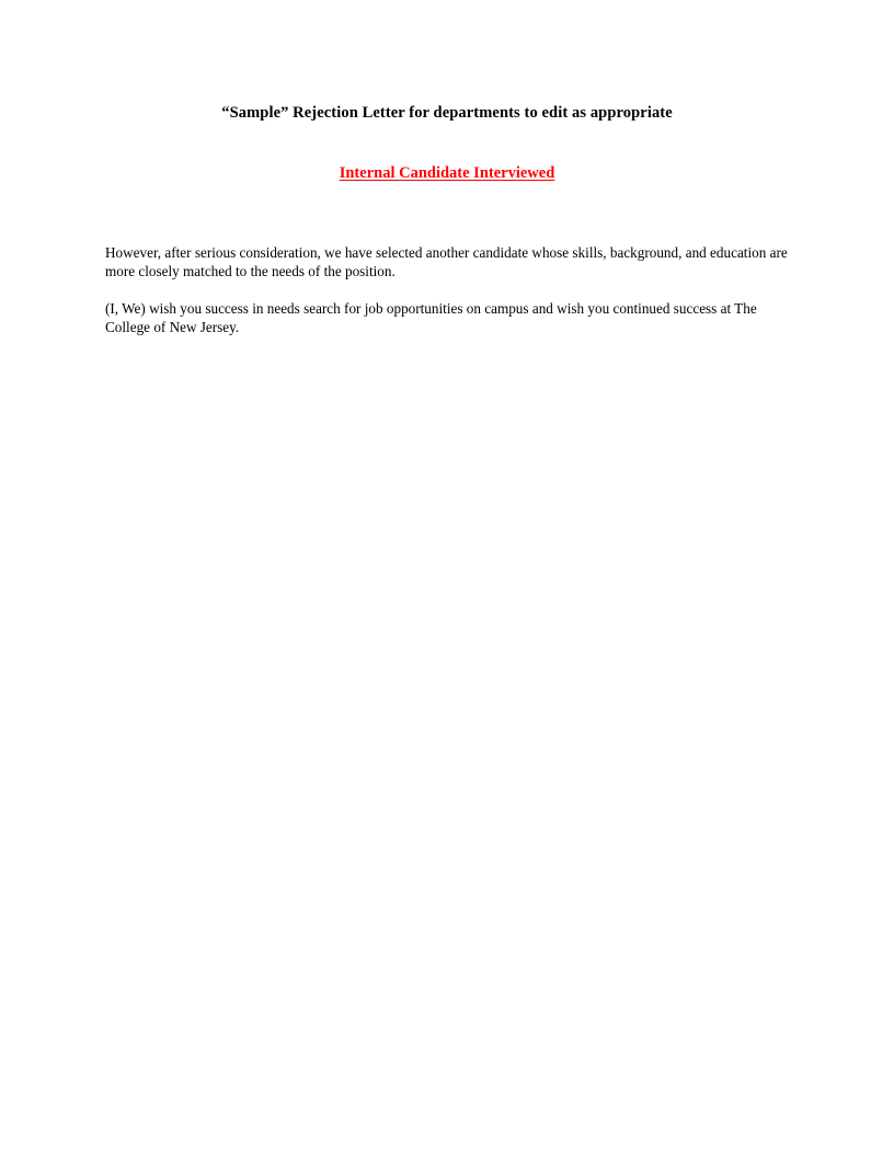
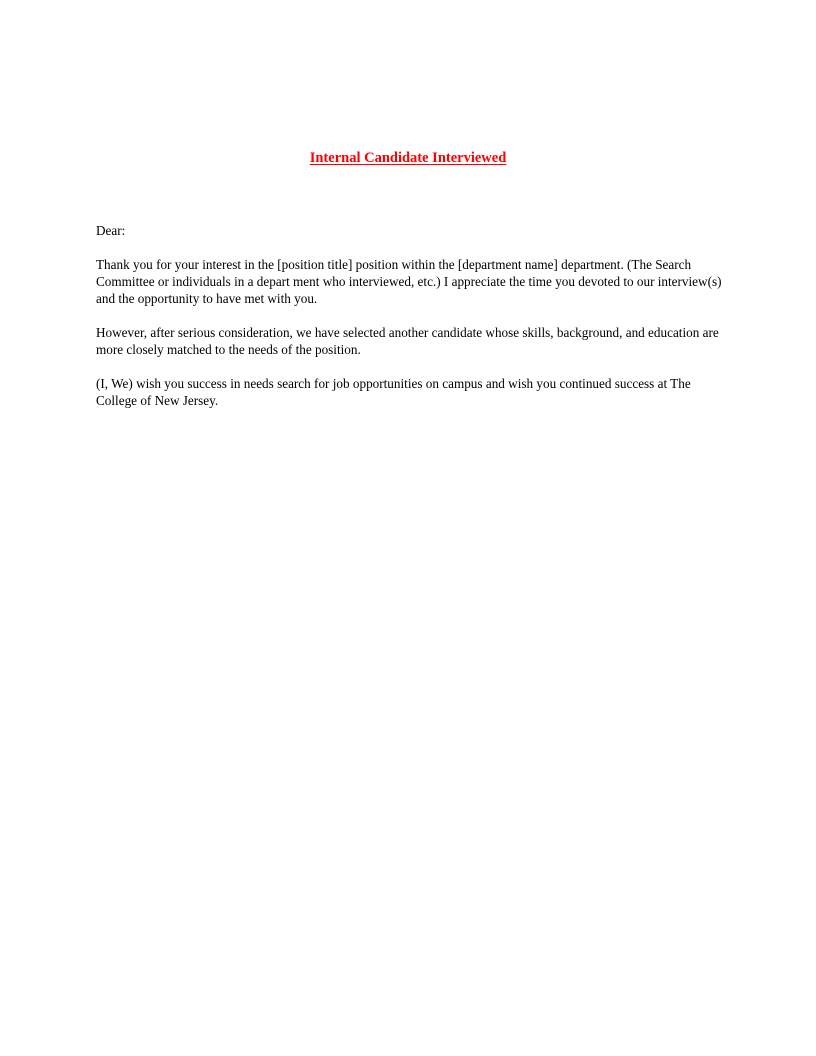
- “Sample” Rejection Letter for departments to edit as appropriate
  Internal Candidate Interviewed
+ Dear:
+ Thank you for your interest in the [position title] position within the [department name] department. (The Search Committee or individuals in a depart ment who interviewed, etc.) I appreciate the time you devoted to our interview(s) and the opportunity to have met with you.
  However, after serious consideration, we have selected another candidate whose skills, background, and education are more closely matched to the needs of the position.
  (I, We) wish you success in needs search for job opportunities on campus and wish you continued success at The College of New Jersey.
